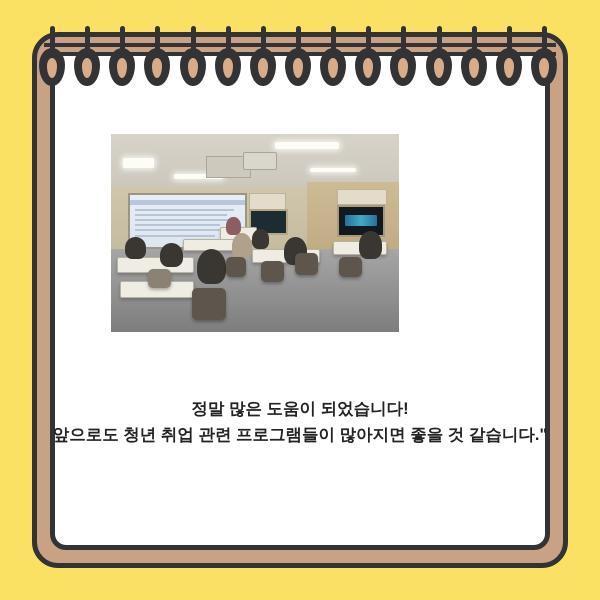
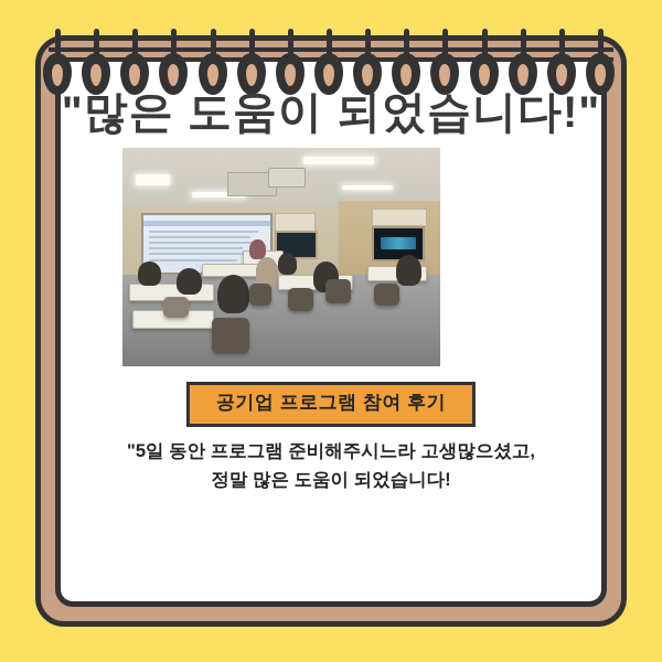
+ "많은 도움이 되었습니다!"
+ 공기업 프로그램 참여 후기
+ "5일 동안 프로그램 준비해주시느라 고생많으셨고,
  정말 많은 도움이 되었습니다!
- 앞으로도 청년 취업 관련 프로그램들이 많아지면 좋을 것 같습니다."
